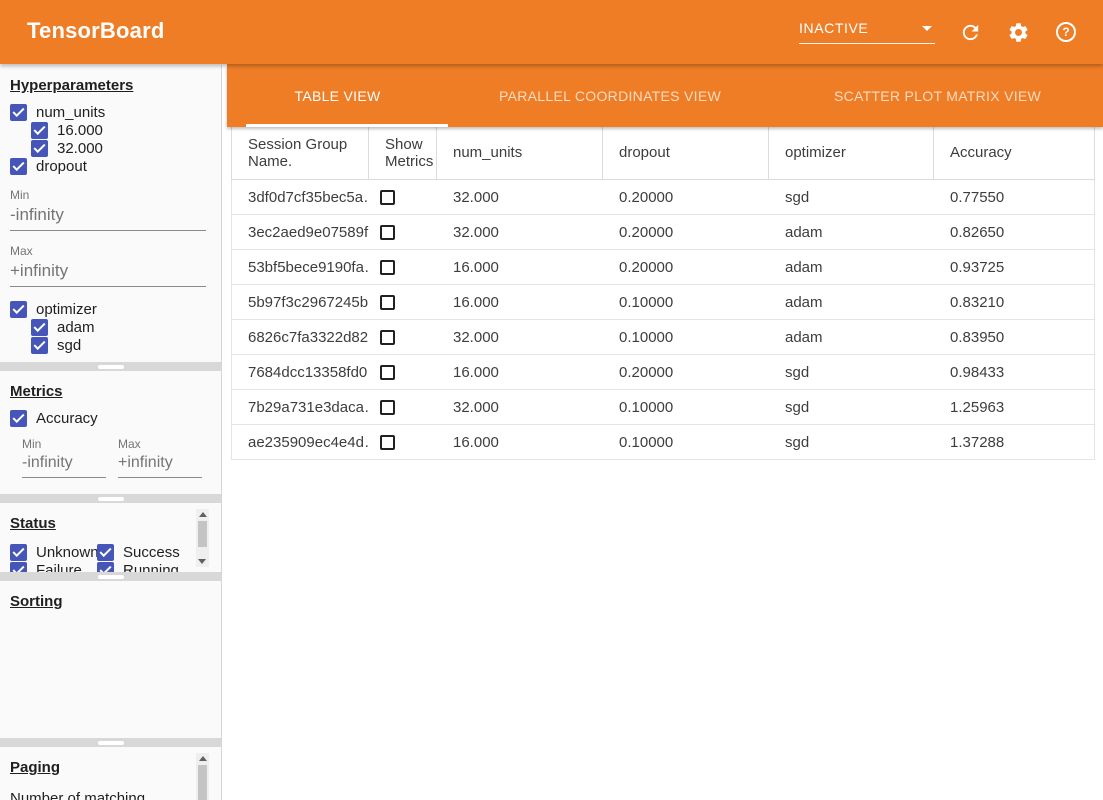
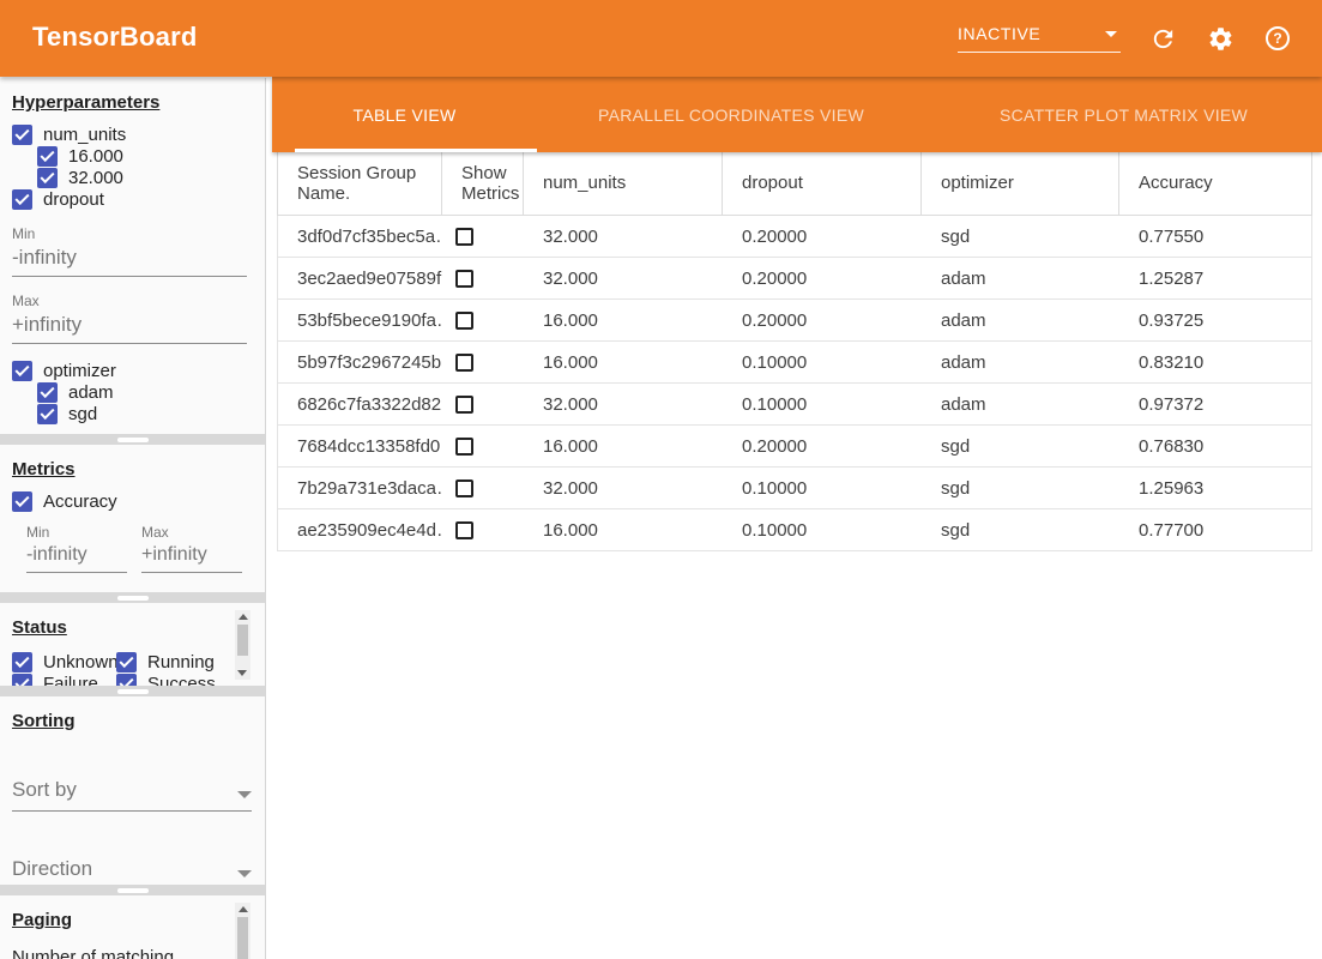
  TensorBoard
  INACTIVE
  ?
  Hyperparameters
  num_units
  16.000
  32.000
  dropout
  Min
  -infinity
  Max
  +infinity
  optimizer
  adam
  sgd
  Metrics
  Accuracy
  Min
  -infinity
  Max
  +infinity
  Status
  Unknown
- Success
+ Running
  Failure
- Running
+ Success
  Sorting
+ Sort by
+ Direction
  Paging
  TABLE VIEW
  PARALLEL COORDINATES VIEW
  SCATTER PLOT MATRIX VIEW
  Session Group Name.
  Show Metrics
  num_units
  dropout
  optimizer
  Accuracy
  3df0d7cf35bec5a
  32.000
  0.20000
  sgd
  0.77550
  3ec2aed9e07589f
  32.000
  0.20000
  adam
- 0.82650
+ 1.25287
  53bf5bece9190fa
  16.000
  0.20000
  adam
  0.93725
  5b97f3c2967245b
  16.000
  0.10000
  adam
  0.83210
  6826c7fa3322d82
  32.000
  0.10000
  adam
- 0.83950
+ 0.97372
  7684dcc13358fd0
  16.000
  0.20000
  sgd
- 0.98433
+ 0.76830
  7b29a731e3daca
  32.000
  0.10000
  sgd
  1.25963
  ae235909ec4e4d
  16.000
  0.10000
  sgd
- 1.37288
+ 0.77700
